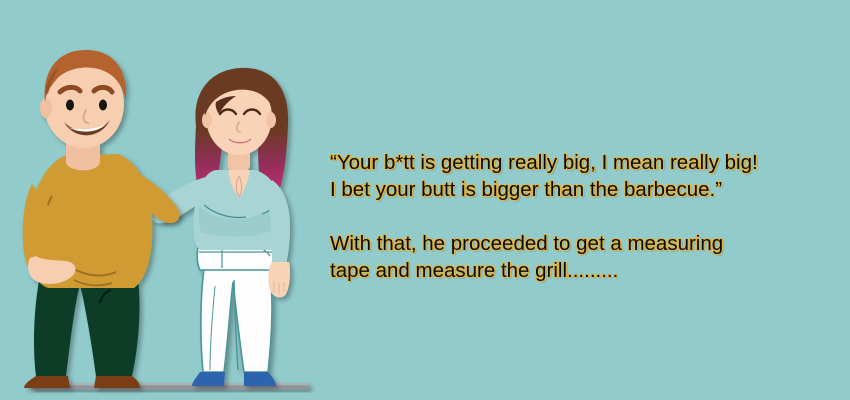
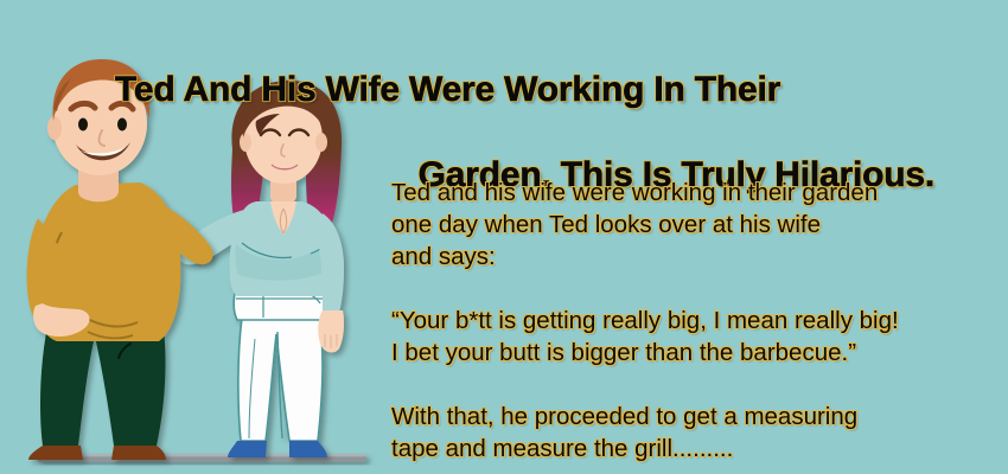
+ Ted And His Wife Were Working In Their
+ Garden. This Is Truly Hilarious.
+ Ted and his wife were working in their garden
+ one day when Ted looks over at his wife
+ and says:
  “Your b*tt is getting really big, I mean really big!
  I bet your butt is bigger than the barbecue.”
  With that, he proceeded to get a measuring
  tape and measure the grill.........
